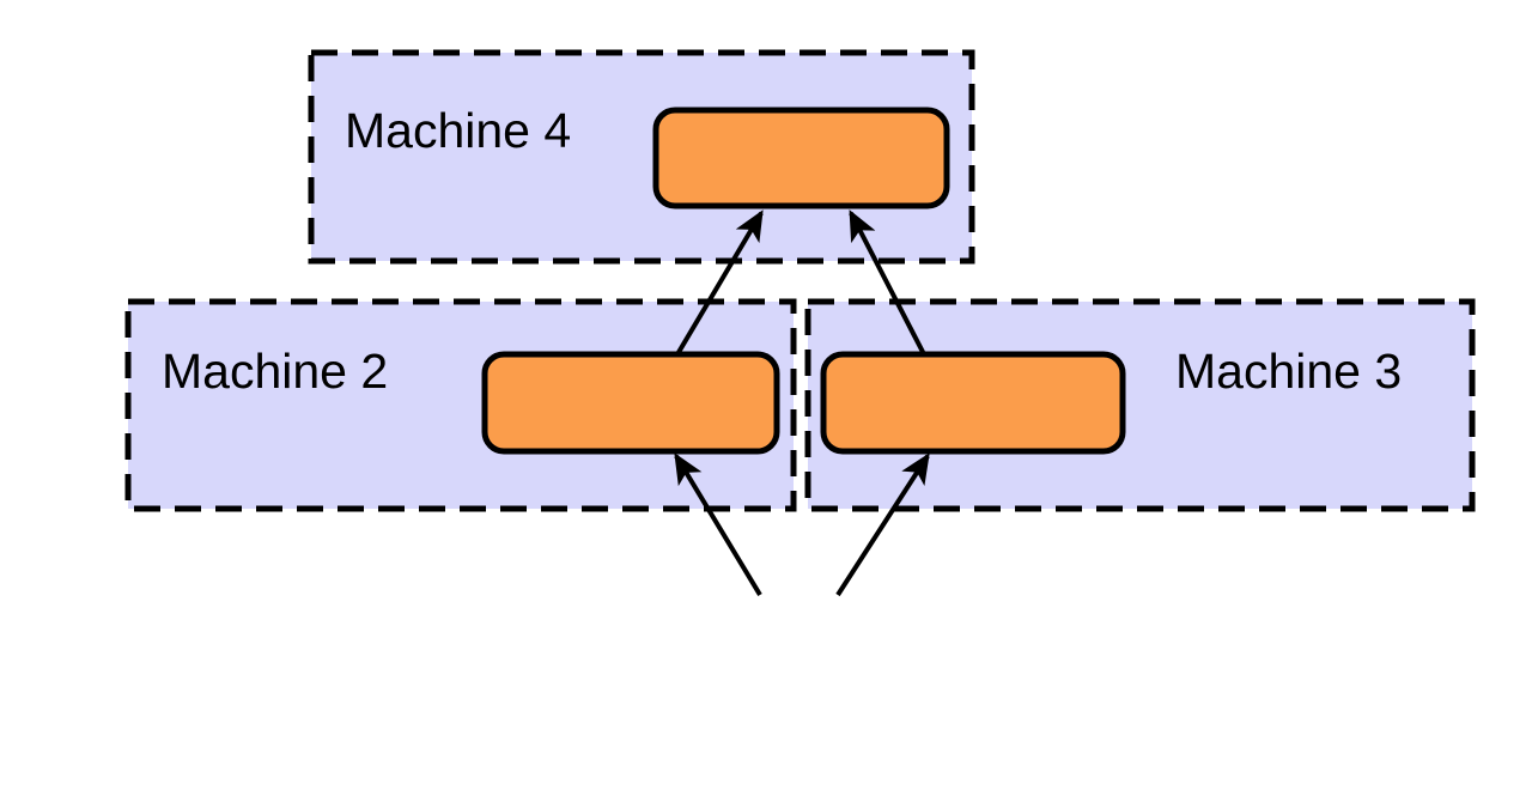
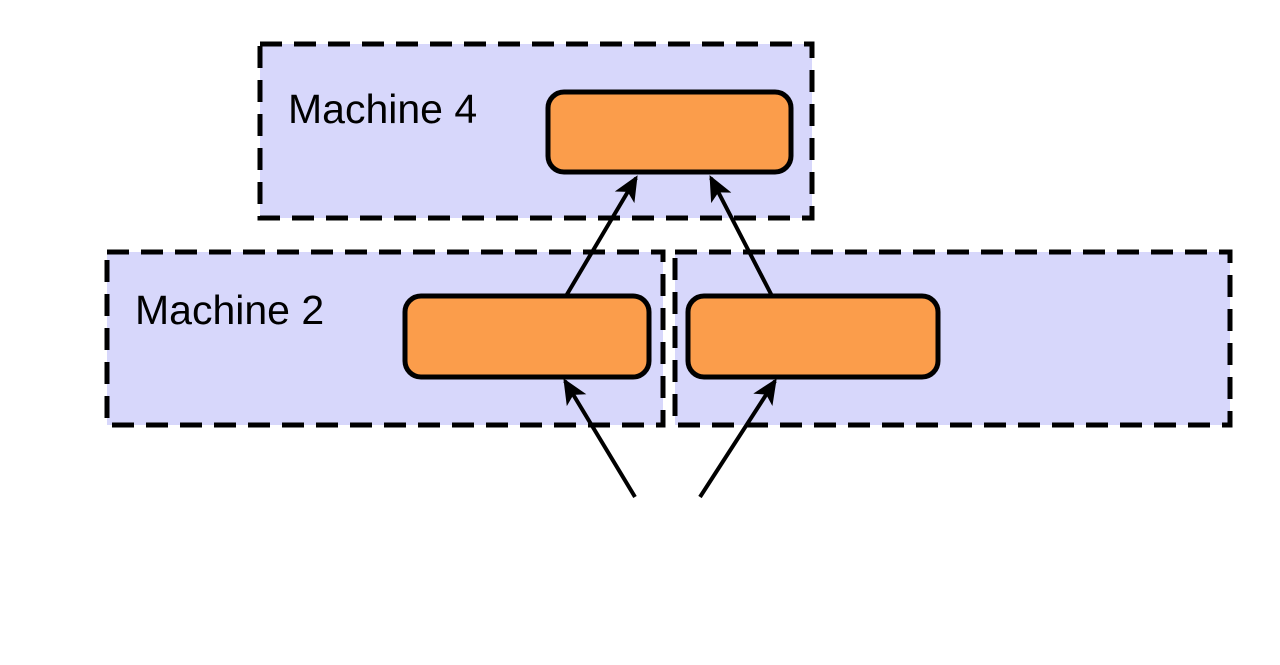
  Machine 4
  Machine 2
- Machine 3
